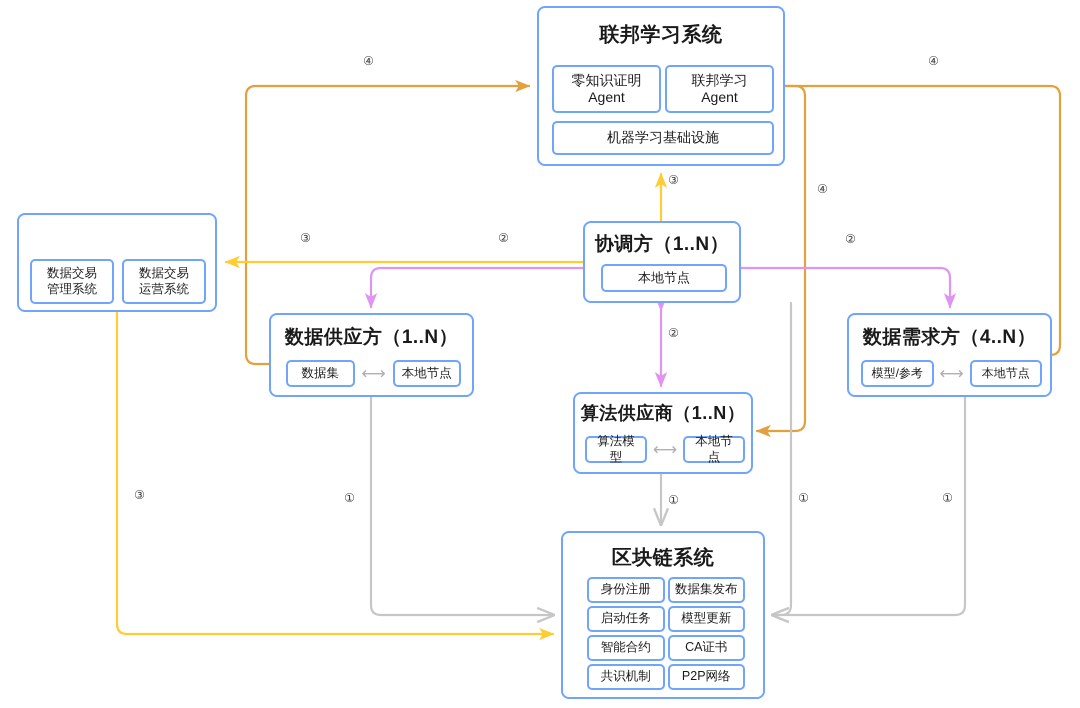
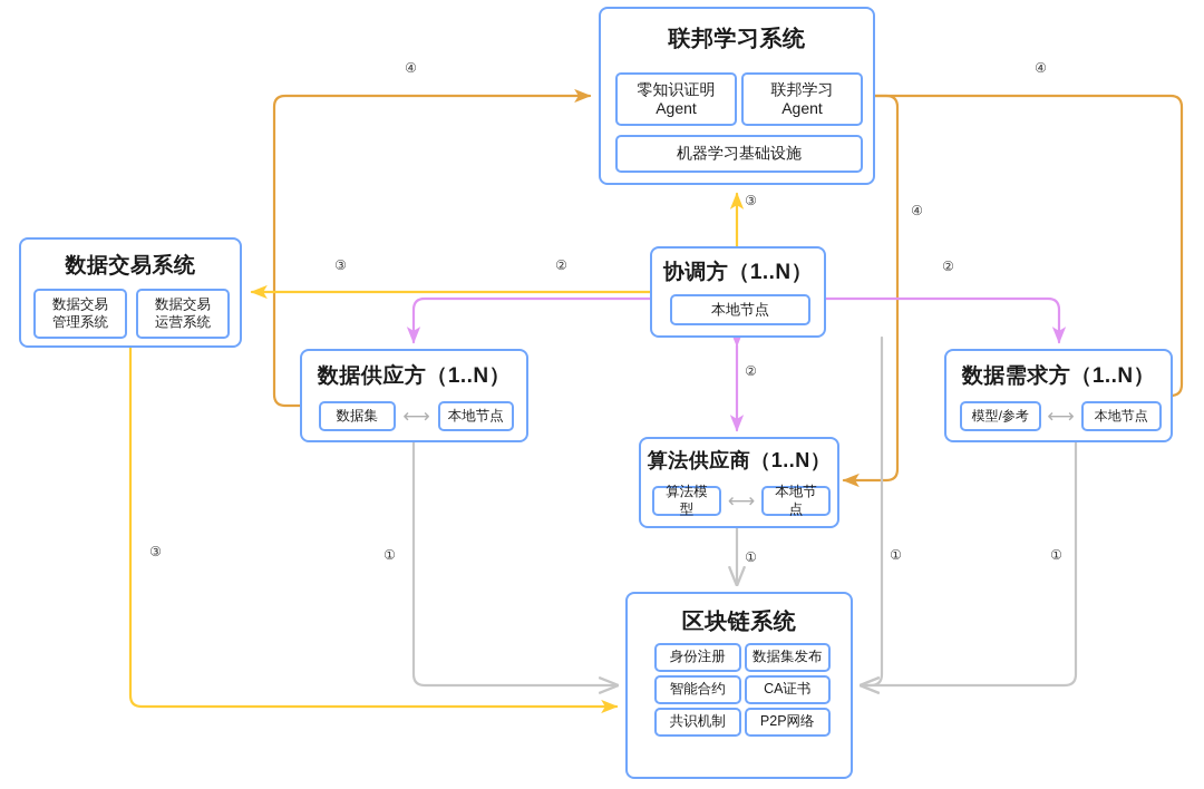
  联邦学习系统
  零知识证明
  Agent
  联邦学习
  Agent
  机器学习基础设施
+ 数据交易系统
  数据交易
  管理系统
  数据交易
  运营系统
  协调方（1..N）
  本地节点
  数据供应方（1..N）
  数据集
  ⟷
  本地节点
- 数据需求方（4..N）
+ 数据需求方（1..N）
  模型/参考
  ⟷
  本地节点
  算法供应商（1..N）
  算法模型
  ⟷
  本地节点
  区块链系统
  身份注册
  数据集发布
- 启动任务
- 模型更新
  智能合约
  CA证书
  共识机制
  P2P网络
  ④
  ④
  ③
  ③
  ②
  ②
  ④
  ②
  ③
  ①
  ①
  ①
  ①
